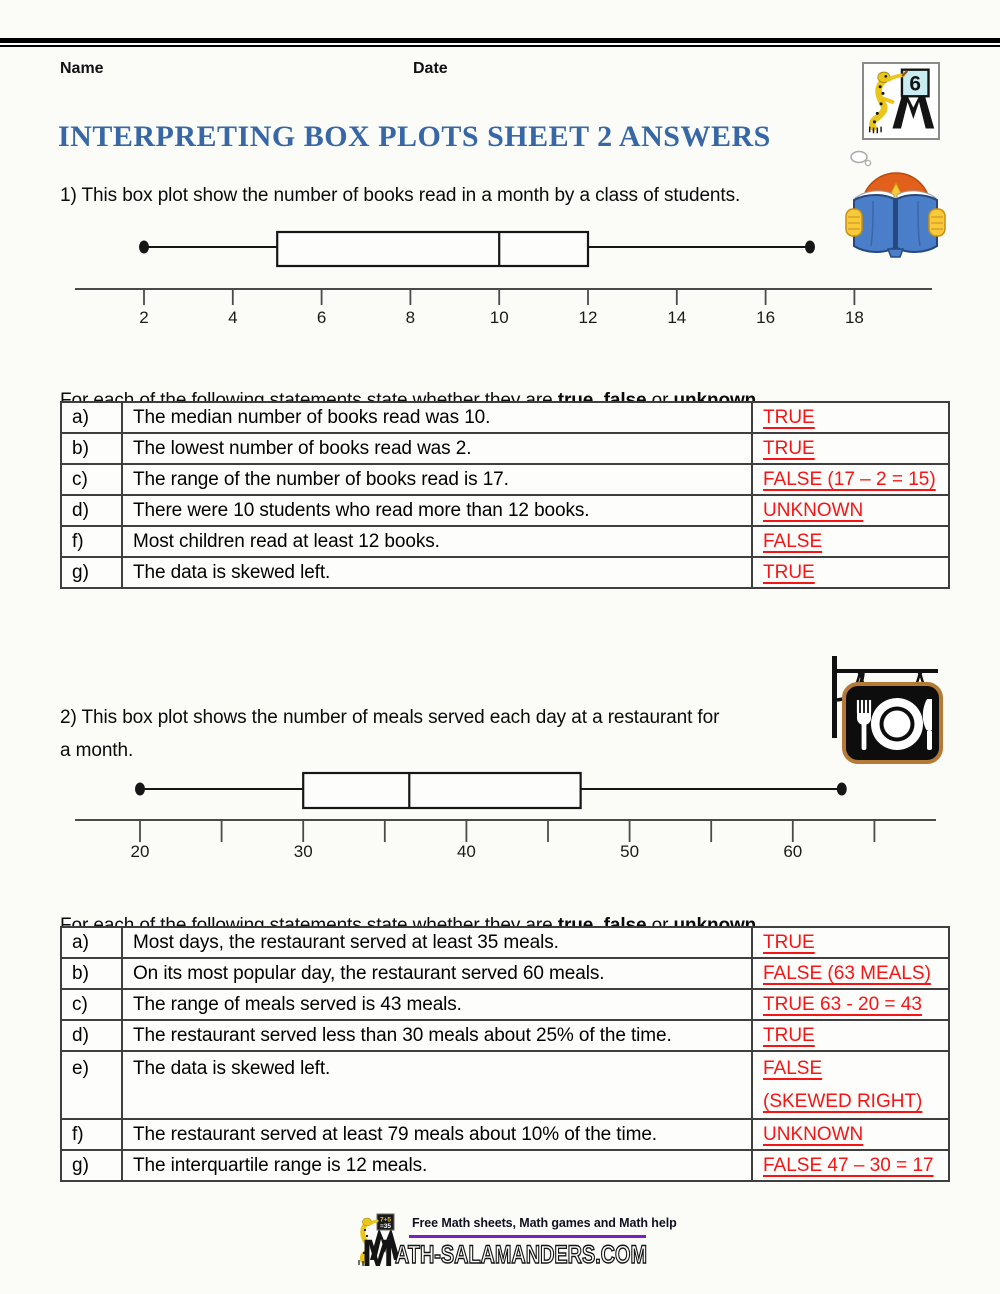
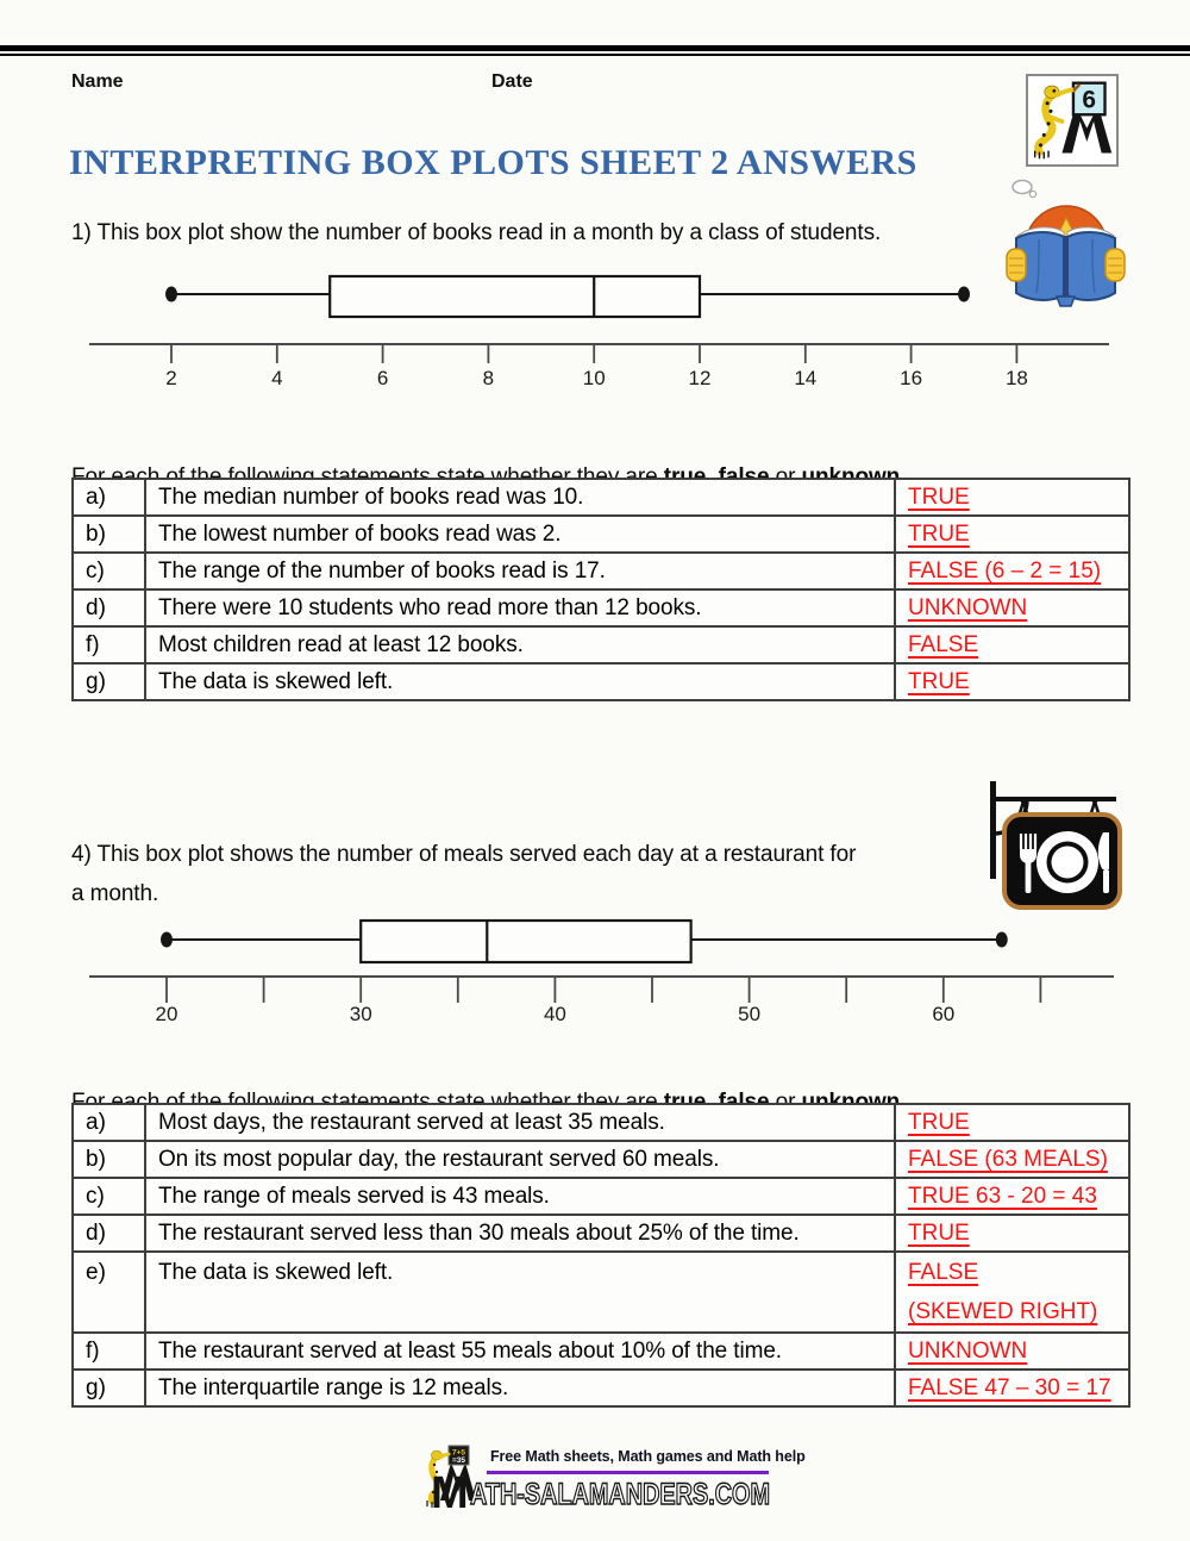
  Name
  Date
  6
  INTERPRETING BOX PLOTS SHEET 2 ANSWERS
  1) This box plot show the number of books read in a month by a class of students.
  2
  4
  6
  8
  10
  12
  14
  16
  18
  a)	The median number of books read was 10.	TRUE
  b)	The lowest number of books read was 2.	TRUE
- c)	The range of the number of books read is 17.	FALSE (17 – 2 = 15)
+ c)	The range of the number of books read is 17.	FALSE (6 – 2 = 15)
  d)	There were 10 students who read more than 12 books.	UNKNOWN
  f)	Most children read at least 12 books.	FALSE
  g)	The data is skewed left.	TRUE
- 2) This box plot shows the number of meals served each day at a restaurant for
+ 4) This box plot shows the number of meals served each day at a restaurant for
  a month.
  20
  30
  40
  50
  60
  a)	Most days, the restaurant served at least 35 meals.	TRUE
  b)	On its most popular day, the restaurant served 60 meals.	FALSE (63 MEALS)
  c)	The range of meals served is 43 meals.	TRUE 63 - 20 = 43
  d)	The restaurant served less than 30 meals about 25% of the time.	TRUE
  e)	The data is skewed left.	FALSE(SKEWED RIGHT)
- f)	The restaurant served at least 79 meals about 10% of the time.	UNKNOWN
+ f)	The restaurant served at least 55 meals about 10% of the time.	UNKNOWN
  g)	The interquartile range is 12 meals.	FALSE 47 – 30 = 17
  Free Math sheets, Math games and Math help
  M
  ATH-SALAMANDERS.COM
